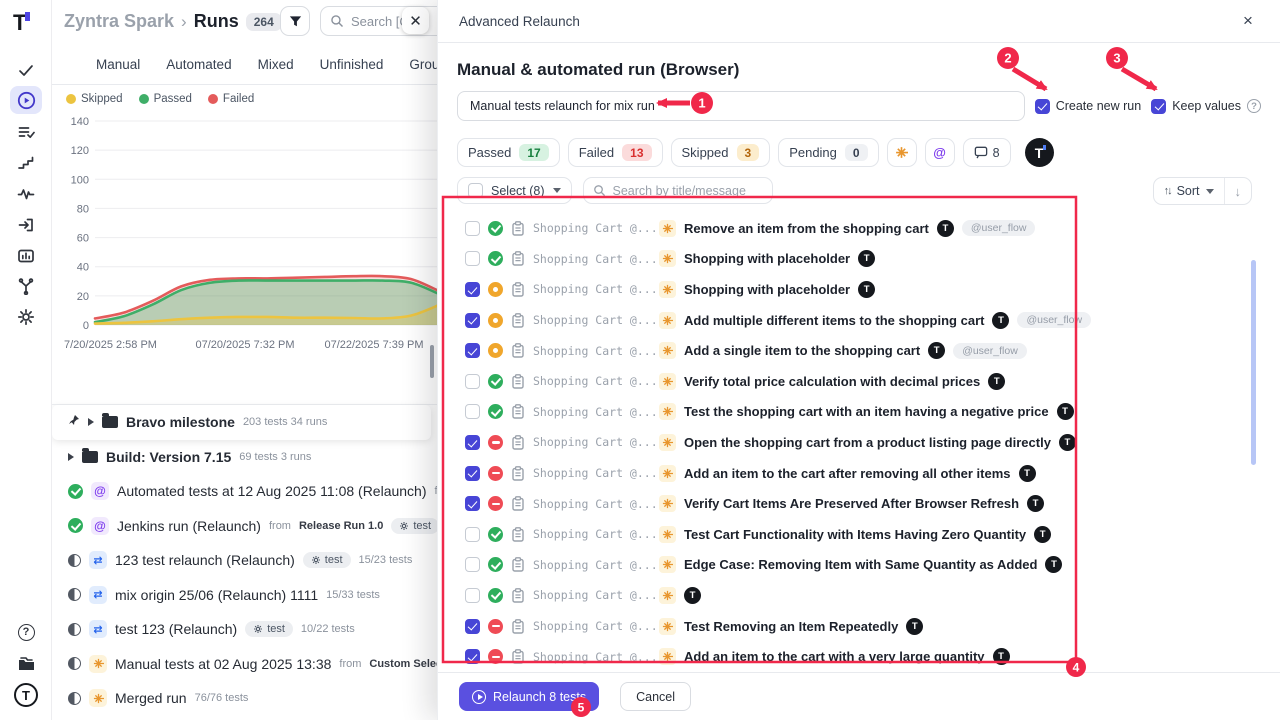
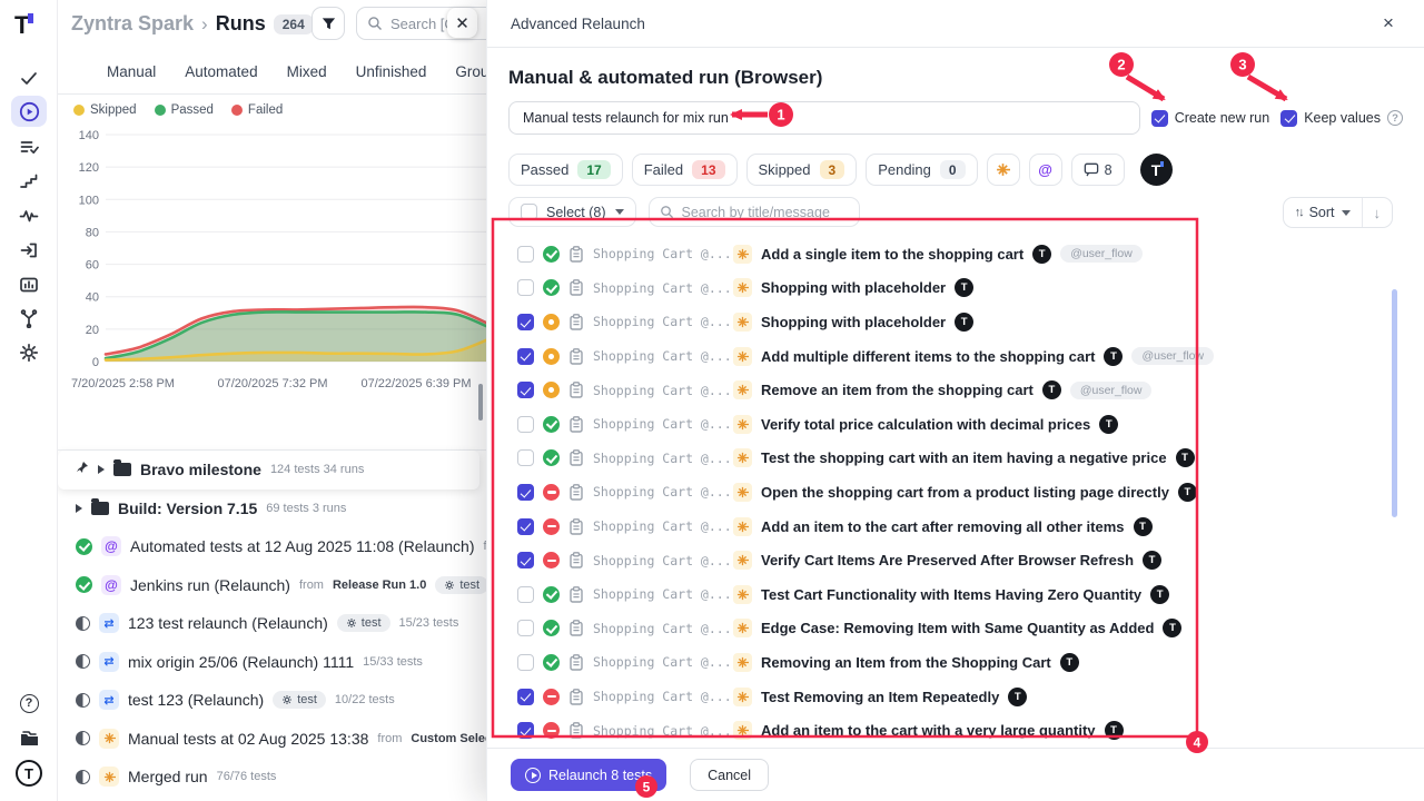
  T
  ?
  T
  Zyntra Spark
  ›
  Runs
  264
  Search [
  ✕
  Manual
  Automated
  Mixed
  Unfinished
  Skipped
  Passed
  Failed
  0
  20
  40
  60
  80
  100
  120
  140
  7/20/2025 2:58 PM
  07/20/2025 7:32 PM
- 07/22/2025 7:39 PM
+ 07/22/2025 6:39 PM
  Bravo milestone
- 203 tests 34 runs
+ 124 tests 34 runs
  Build: Version 7.15
  69 tests 3 runs
  @
  Automated tests at 12 Aug 2025 11:08 (Relaunch)
  @
  Jenkins run (Relaunch)
  from
  Release Run 1.0
  test
  ⇄
  123 test relaunch (Relaunch)
  test
  15/23 tests
  ⇄
  mix origin 25/06 (Relaunch) 1111
  15/33 tests
  ⇄
  test 123 (Relaunch)
  test
  10/22 tests
  Manual tests at 02 Aug 2025 13:38
  from
  Merged run
  76/76 tests
  Advanced Relaunch
  ×
  Manual & automated run (Browser)
  Manual tests relaunch for mix run
  Create new run
  Keep values
  ?
  Passed
  17
  Failed
  13
  Skipped
  3
  Pending
  0
  @
  8
  T
  Select (8)
  Search by title/message
  ↑↓
  Sort
  ↓
  Shopping Cart @..
- Remove an item from the shopping cart
+ Add a single item to the shopping cart
  T
  @user_flow
  Shopping Cart @..
  Shopping with placeholder
  T
  Shopping Cart @..
  Shopping with placeholder
  T
  Shopping Cart @..
  Add multiple different items to the shopping cart
  T
  @user_flow
  Shopping Cart @..
- Add a single item to the shopping cart
+ Remove an item from the shopping cart
  T
  @user_flow
  Shopping Cart @..
  Verify total price calculation with decimal prices
  T
  Shopping Cart @..
  Test the shopping cart with an item having a negative price
  T
  Shopping Cart @..
  Open the shopping cart from a product listing page directly
  T
  Shopping Cart @..
  Add an item to the cart after removing all other items
  T
  Shopping Cart @..
  Verify Cart Items Are Preserved After Browser Refresh
  T
  Shopping Cart @..
  Test Cart Functionality with Items Having Zero Quantity
  T
  Shopping Cart @..
  Edge Case: Removing Item with Same Quantity as Added
  T
  Shopping Cart @..
+ Removing an Item from the Shopping Cart
  T
  Shopping Cart @..
  Test Removing an Item Repeatedly
  T
  Shopping Cart @..
  Add an item to the cart with a very large quantity
  T
  Relaunch 8 tests
  Cancel
  1
  2
  3
  4
  5
